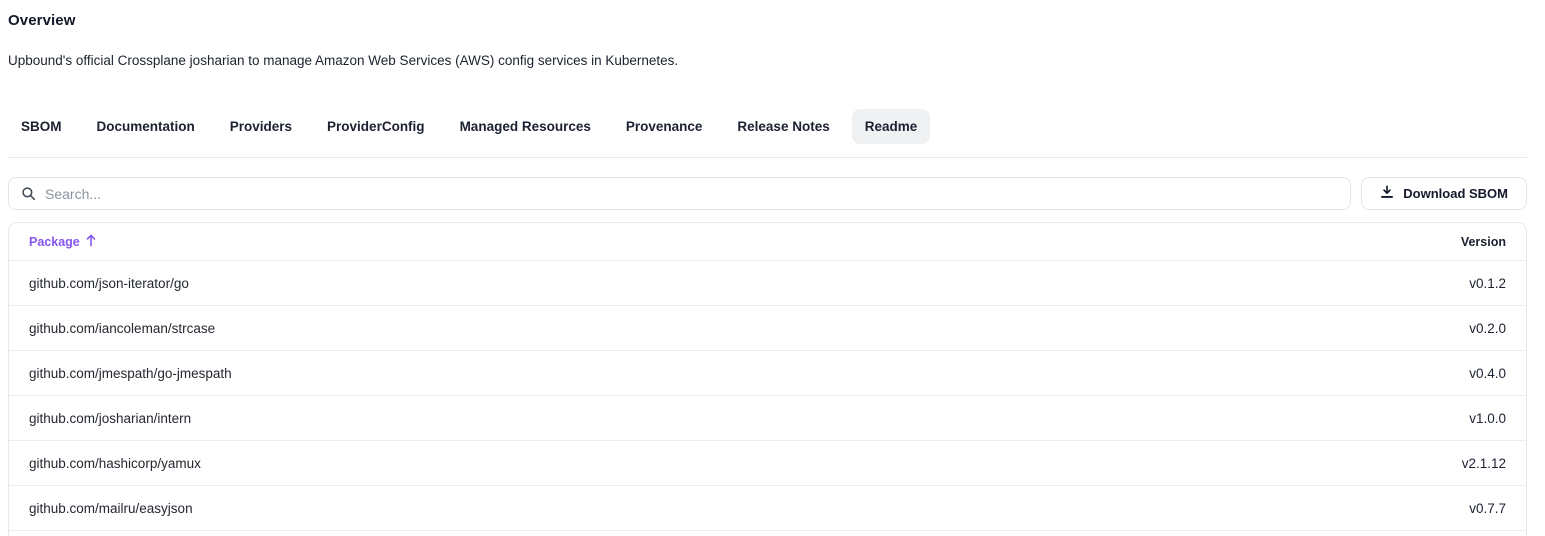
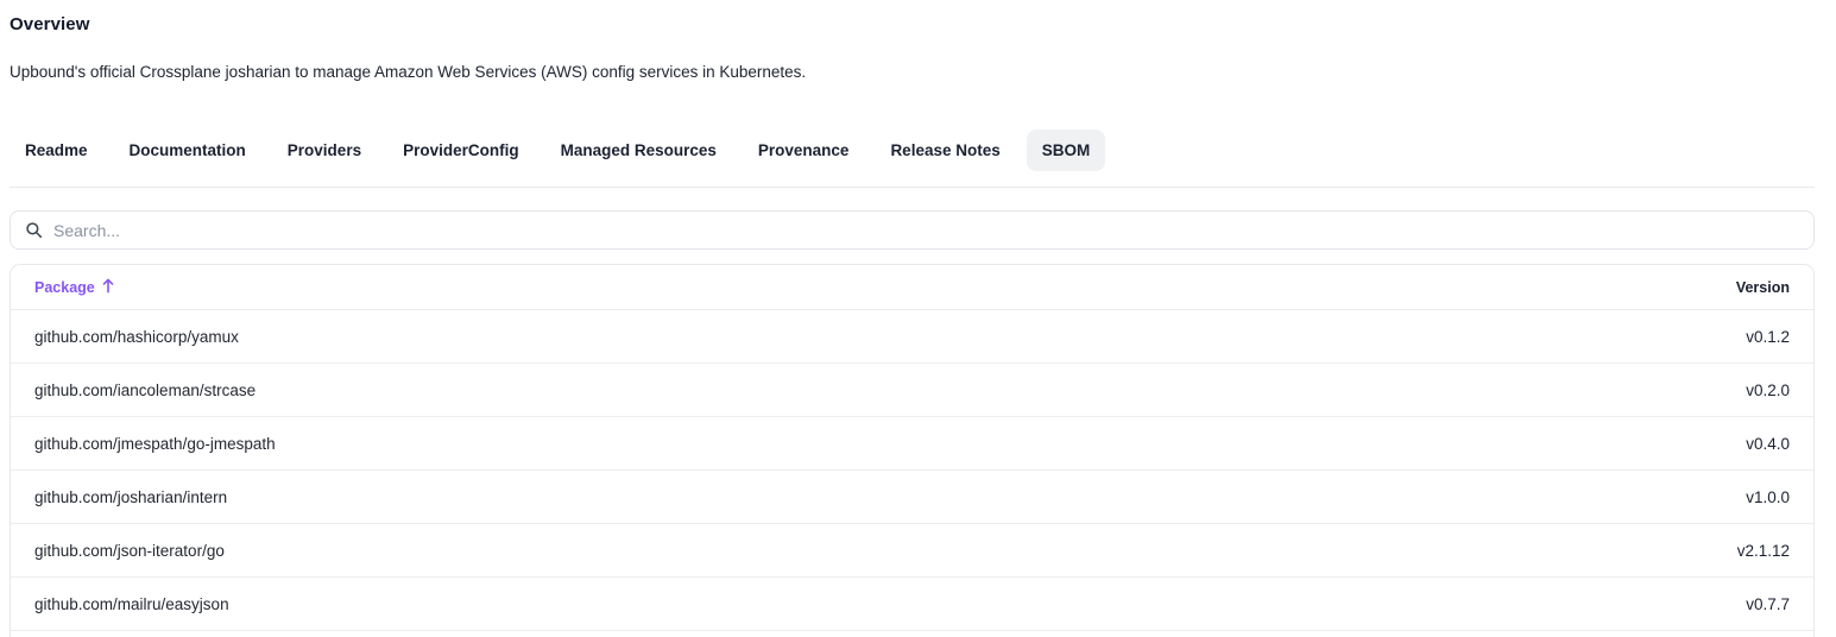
  Overview
  Upbound's official Crossplane josharian to manage Amazon Web Services (AWS) config services in Kubernetes.
- SBOM
+ Readme
  Documentation
  Providers
  ProviderConfig
  Managed Resources
  Provenance
  Release Notes
- Readme
+ SBOM
  Search...
- Download SBOM
  Package
  Version
- github.com/json-iterator/go
+ github.com/hashicorp/yamux
  v0.1.2
  github.com/iancoleman/strcase
  v0.2.0
  github.com/jmespath/go-jmespath
  v0.4.0
  github.com/josharian/intern
  v1.0.0
- github.com/hashicorp/yamux
+ github.com/json-iterator/go
  v2.1.12
  github.com/mailru/easyjson
  v0.7.7
